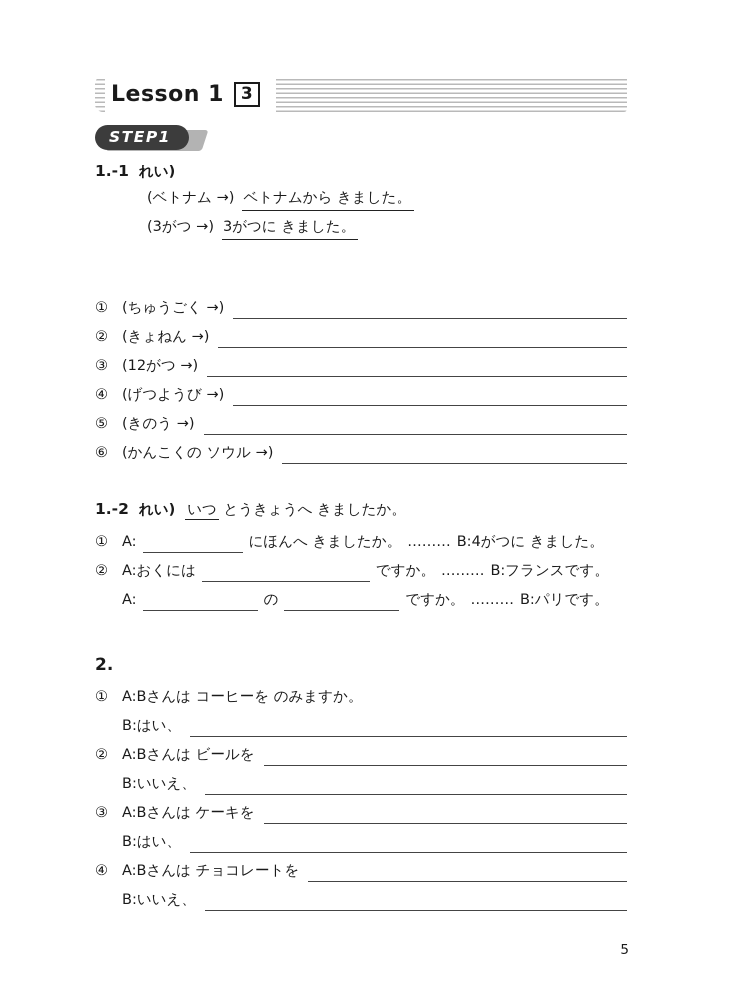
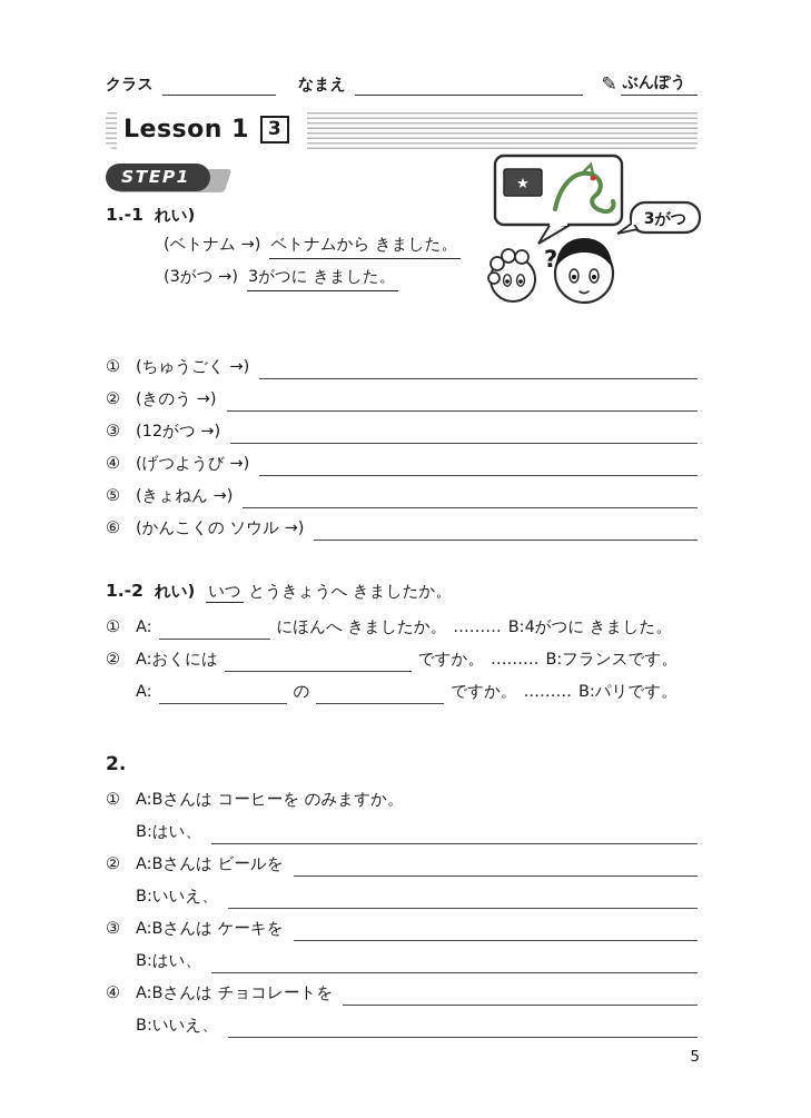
+ クラス
+ なまえ
+ ✎
+ ぶんぽう
  Lesson 1
  3
  STEP1
  1.-1
  れい)
  (ベトナム →)
  ベトナムから きました。
  (3がつ →)
  3がつに きました。
  ①
  (ちゅうごく →)
  ②
- (きょねん →)
+ (きのう →)
  ③
  (12がつ →)
  ④
  (げつようび →)
  ⑤
- (きのう →)
+ (きょねん →)
  ⑥
  (かんこくの ソウル →)
  1.-2
  れい)
  いつ とうきょうへ きましたか。
  ①
  A:
  にほんへ きましたか。
  ………
  B:4がつに きました。
  ②
  A:おくには
  ですか。
  ………
  B:フランスです。
  A:
  の
  ですか。
  ………
  B:パリです。
  2.
  ①
  A:Bさんは コーヒーを のみますか。
  B:はい、
  ②
  A:Bさんは ビールを
  B:いいえ、
  ③
  A:Bさんは ケーキを
  B:はい、
  ④
  A:Bさんは チョコレートを
  B:いいえ、
+ ★
+ ?
+ 3がつ
  5
